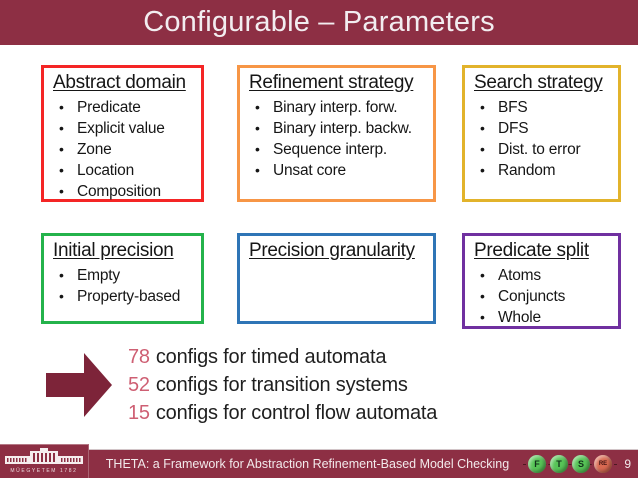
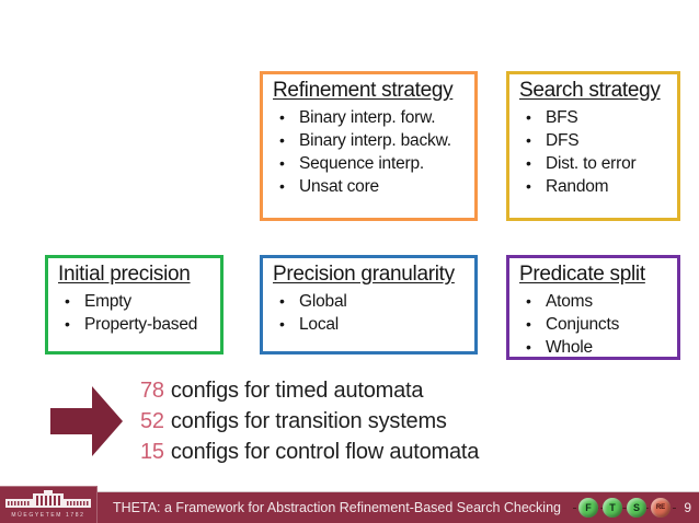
- Configurable – Parameters
- Abstract domain
- Predicate
- Explicit value
- Zone
- Location
- Composition
  Refinement strategy
  Binary interp. forw.
  Binary interp. backw.
  Sequence interp.
  Unsat core
  Search strategy
  BFS
  DFS
  Dist. to error
  Random
  Initial precision
  Empty
  Property-based
  Precision granularity
+ Global
+ Local
  Predicate split
  Atoms
  Conjuncts
  Whole
  78 configs for timed automata
  52 configs for transition systems
  15 configs for control flow automata
- THETA: a Framework for Abstraction Refinement-Based Model Checking
+ THETA: a Framework for Abstraction Refinement-Based Search Checking
  F
  T
  S
  9
